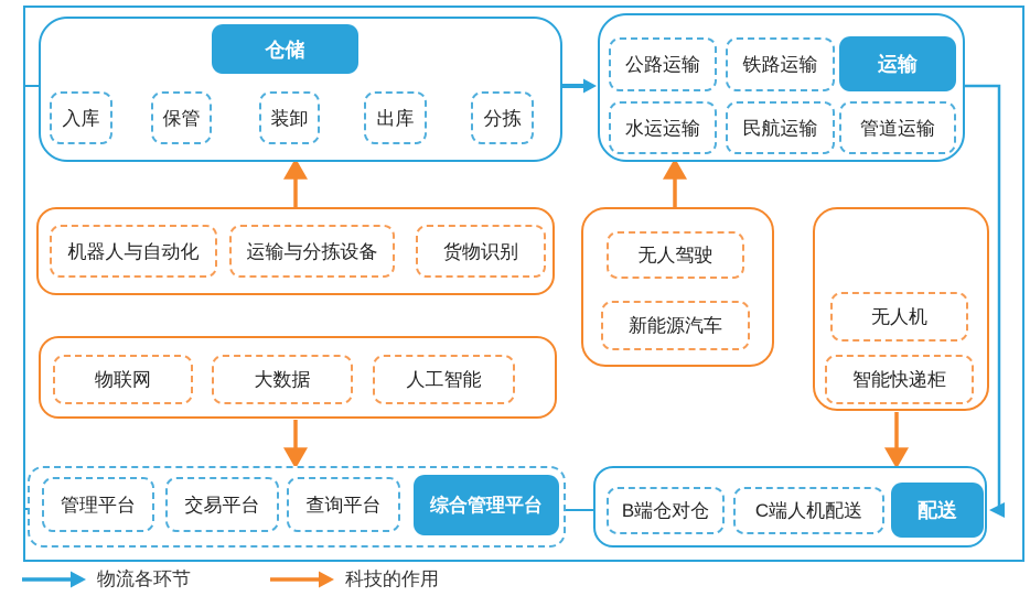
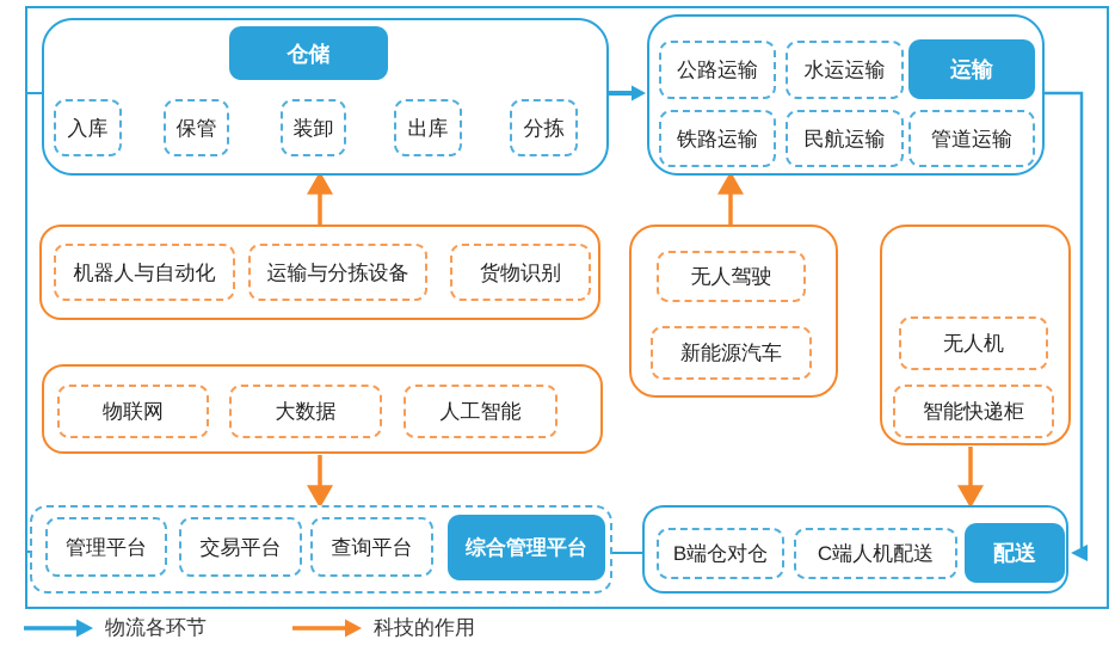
  仓储
  入库
  保管
  装卸
  出库
  分拣
  公路运输
- 铁路运输
+ 水运运输
  运输
- 水运运输
+ 铁路运输
  民航运输
  管道运输
  机器人与自动化
  运输与分拣设备
  货物识别
  物联网
  大数据
  人工智能
  无人驾驶
  新能源汽车
  无人机
  智能快递柜
  管理平台
  交易平台
  查询平台
  综合管理平台
  B端仓对仓
  C端人机配送
  配送
  物流各环节
  科技的作用
